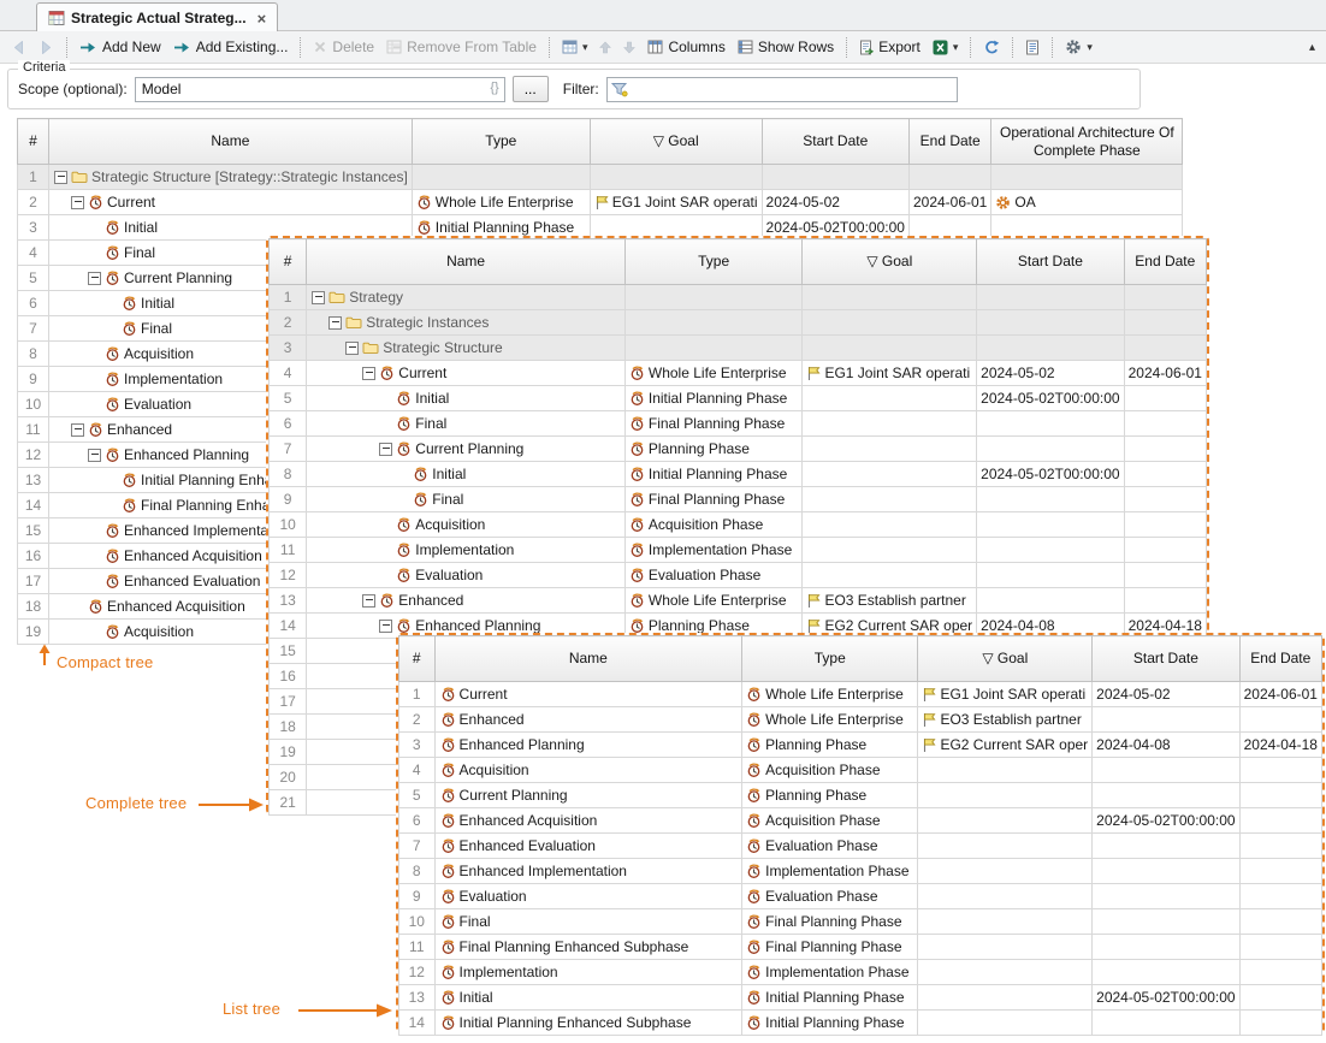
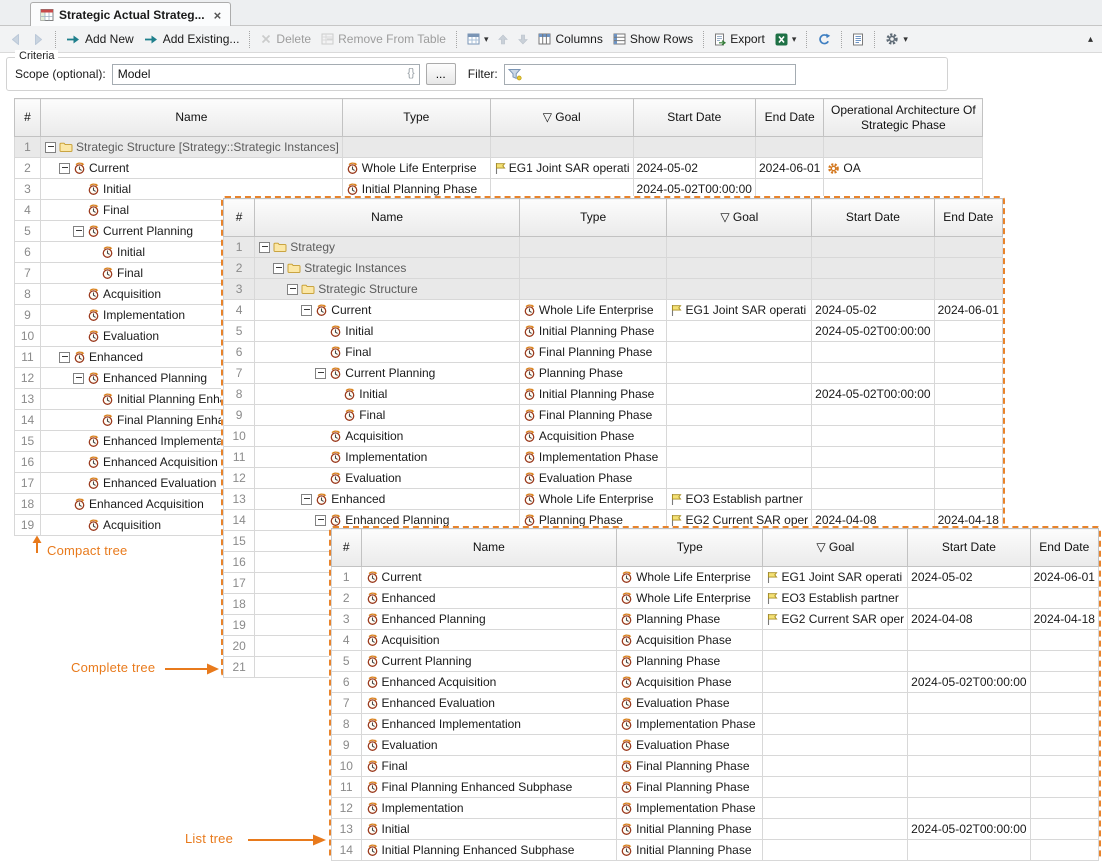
  Strategic Actual Strateg...
  ×
  Add New
  Add Existing...
  Delete
  Remove From Table
  ▾
  Columns
  Show Rows
  Export
  ▾
  ▾
  ▴
  Criteria
  Scope (optional):
  Model
  {}
  ...
  Filter:
- #	Name	Type	▽ Goal	Start Date	End Date	Operational Architecture Of Complete Phase
+ #	Name	Type	▽ Goal	Start Date	End Date	Operational Architecture Of Strategic Phase
  1	Strategic Structure [Strategy::Strategic Instances]
  2	Current	Whole Life Enterprise	EG1 Joint SAR operati	2024-05-02	2024-06-01	OA
  3	Initial	Initial Planning Phase		2024-05-02T00:00:00
  4	Final
  5	Current Planning
  6	Initial
  7	Final
  8	Acquisition
  9	Implementation
  10	Evaluation
  11	Enhanced
  12	Enhanced Planning
  15	Enhanced Implementa
  16	Enhanced Acquisition
  17	Enhanced Evaluation
  18	Enhanced Acquisition
  19	Acquisition
  #	Name	Type	▽ Goal	Start Date	End Date
  1	Strategy
  2	Strategic Instances
  3	Strategic Structure
  4	Current	Whole Life Enterprise	EG1 Joint SAR operati	2024-05-02	2024-06-01
  5	Initial	Initial Planning Phase		2024-05-02T00:00:00
  6	Final	Final Planning Phase
  7	Current Planning	Planning Phase
  8	Initial	Initial Planning Phase		2024-05-02T00:00:00
  9	Final	Final Planning Phase
  10	Acquisition	Acquisition Phase
  11	Implementation	Implementation Phase
  12	Evaluation	Evaluation Phase
  13	Enhanced	Whole Life Enterprise	EO3 Establish partner
  14	Enhanced Planning	Planning Phase	EG2 Current SAR oper	2024-04-08	2024-04-18
  15
  16
  17
  18
  19
  20
  21
  #	Name	Type	▽ Goal	Start Date	End Date
  1	Current	Whole Life Enterprise	EG1 Joint SAR operati	2024-05-02	2024-06-01
  2	Enhanced	Whole Life Enterprise	EO3 Establish partner
  3	Enhanced Planning	Planning Phase	EG2 Current SAR oper	2024-04-08	2024-04-18
  4	Acquisition	Acquisition Phase
  5	Current Planning	Planning Phase
  6	Enhanced Acquisition	Acquisition Phase		2024-05-02T00:00:00
  7	Enhanced Evaluation	Evaluation Phase
  8	Enhanced Implementation	Implementation Phase
  9	Evaluation	Evaluation Phase
  10	Final	Final Planning Phase
  11	Final Planning Enhanced Subphase	Final Planning Phase
  12	Implementation	Implementation Phase
  13	Initial	Initial Planning Phase		2024-05-02T00:00:00
  14	Initial Planning Enhanced Subphase	Initial Planning Phase
  Compact tree
  Complete tree
  List tree
